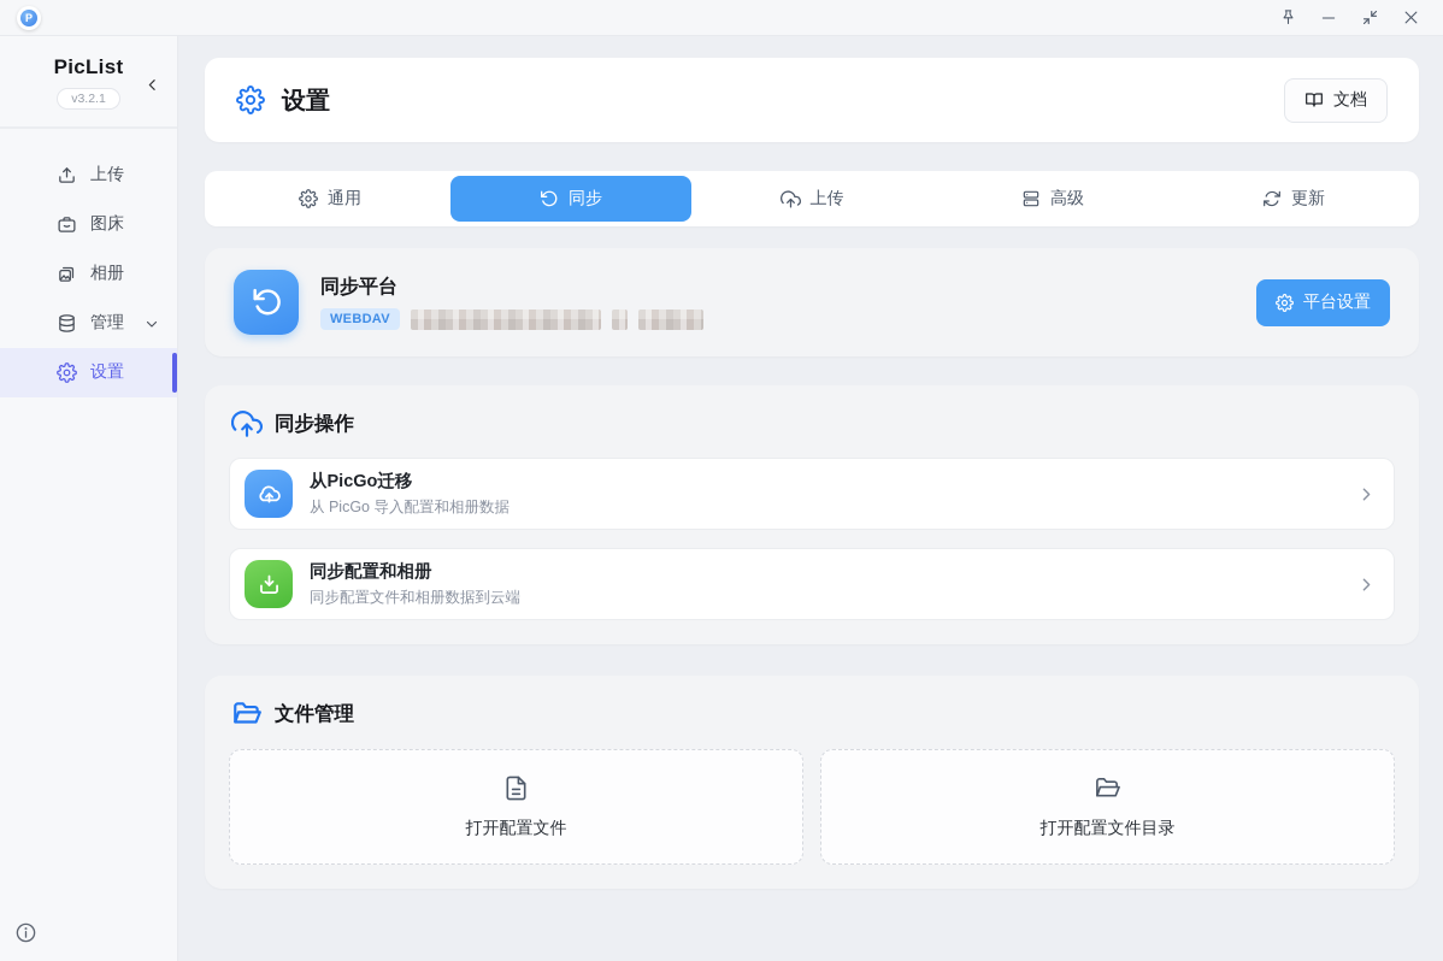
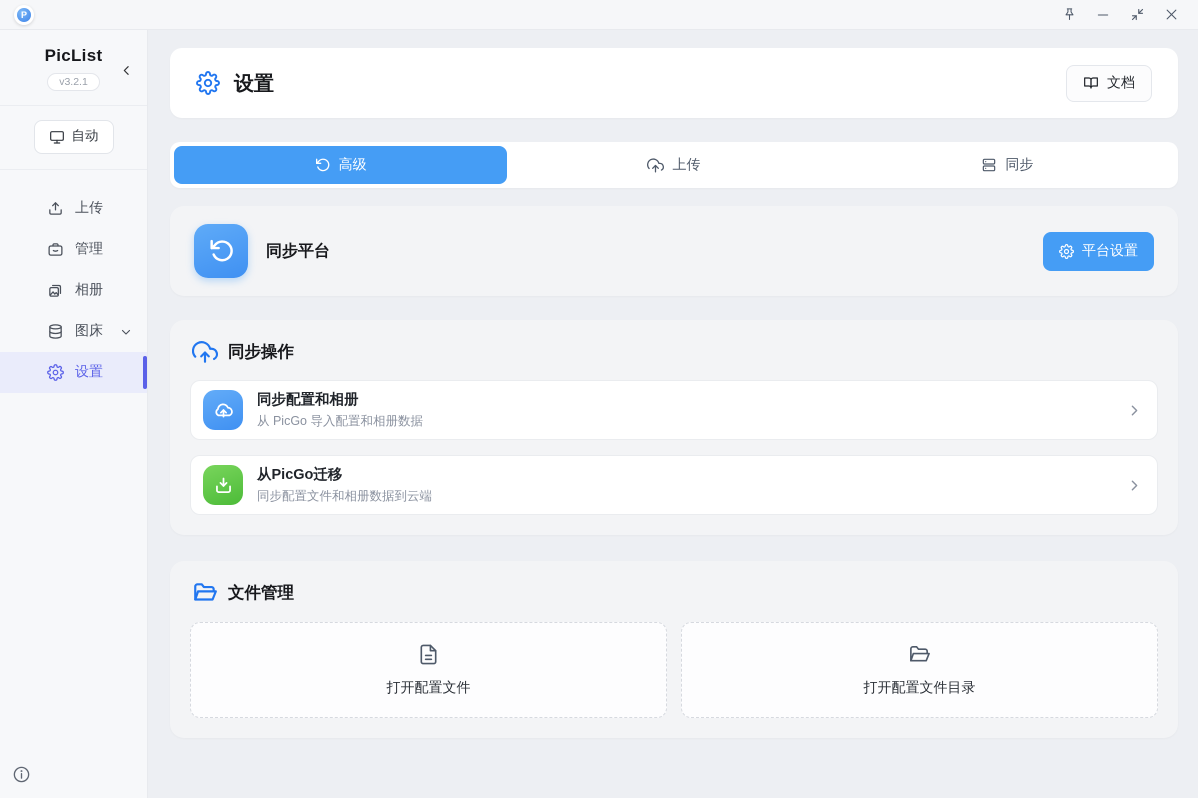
  P
  PicList
  v3.2.1
+ 自动
  上传
- 图床
+ 管理
  相册
- 管理
+ 图床
  设置
  设置
  文档
- 通用
- 同步
+ 高级
  上传
- 高级
+ 同步
- 更新
  同步平台
- WEBDAV
  平台设置
  同步操作
- 从PicGo迁移
+ 同步配置和相册
  从 PicGo 导入配置和相册数据
- 同步配置和相册
+ 从PicGo迁移
  同步配置文件和相册数据到云端
  文件管理
  打开配置文件
  打开配置文件目录
